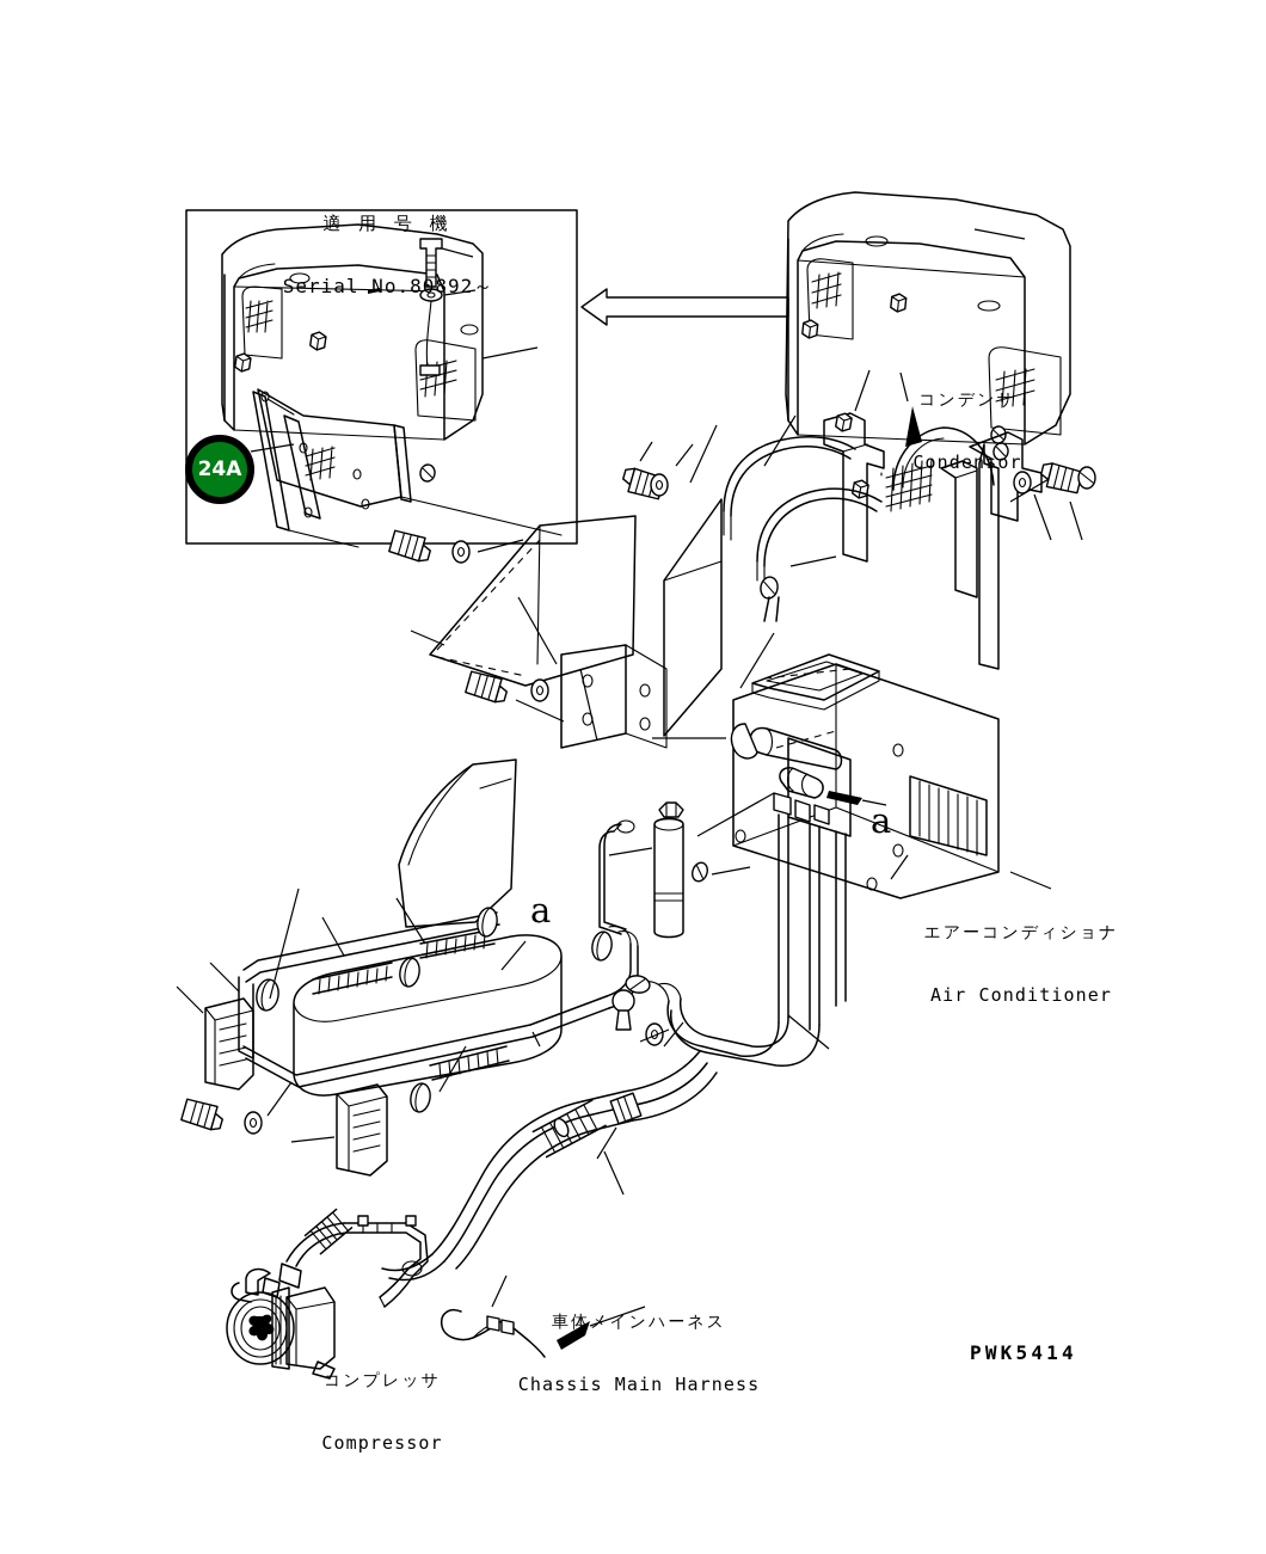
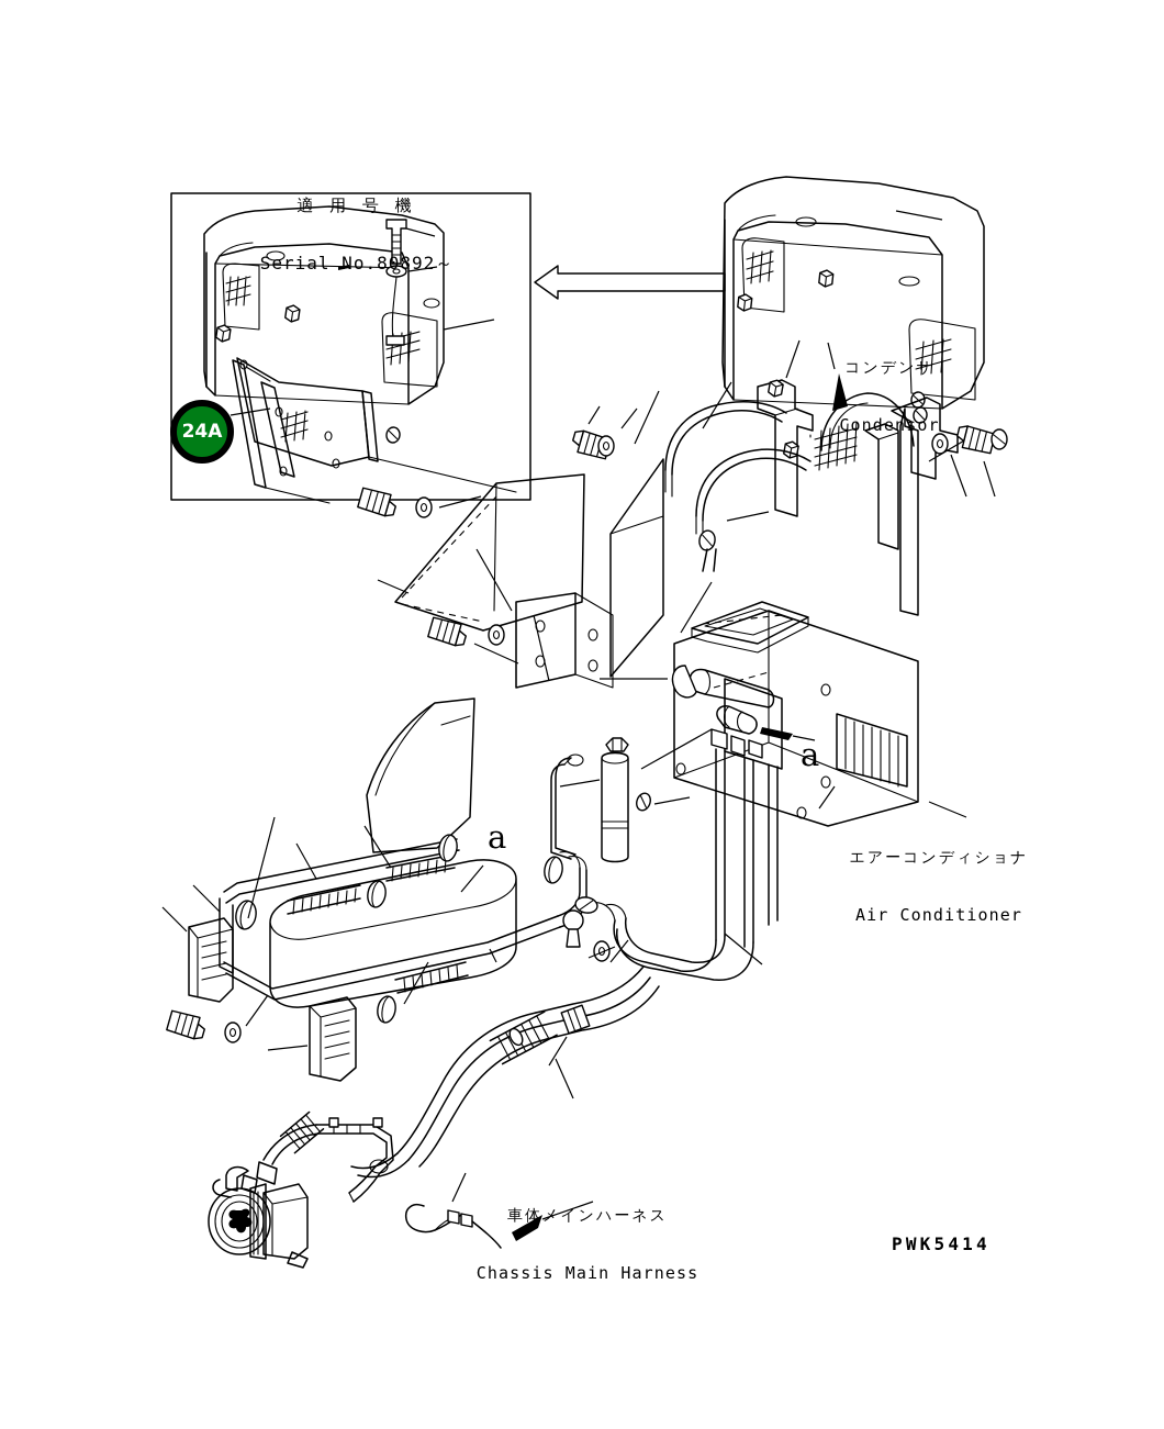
  適 用 号 機
  Serial No.80892～
  コンデンサ
  Condensor
  エアーコンディショナ
  Air Conditioner
  車体メインハーネス
  Chassis Main Harness
- コンプレッサ
- Compressor
  a
  a
  24A
  PWK5414
